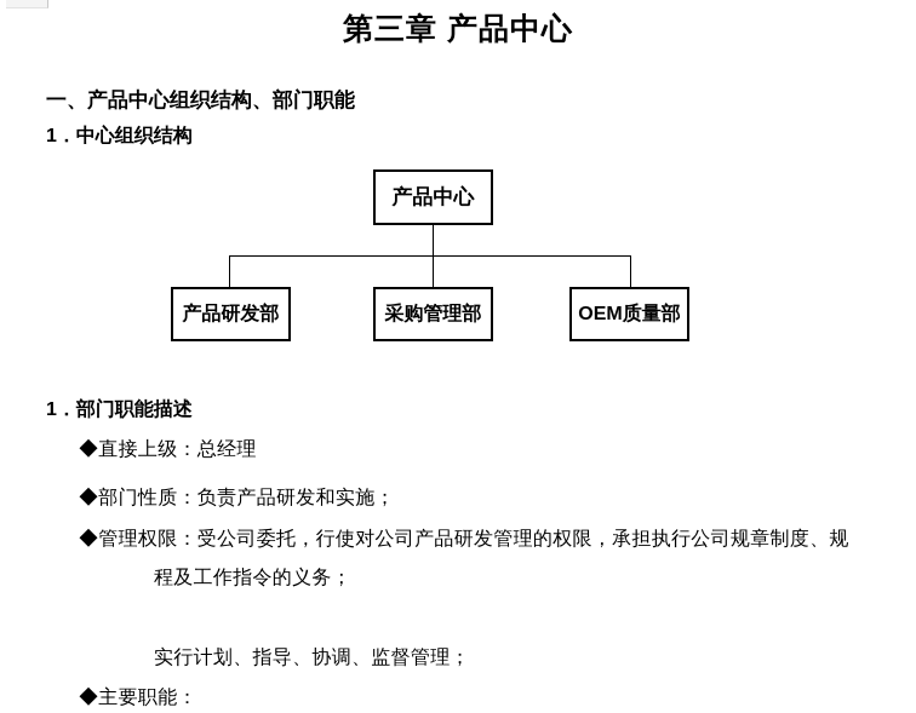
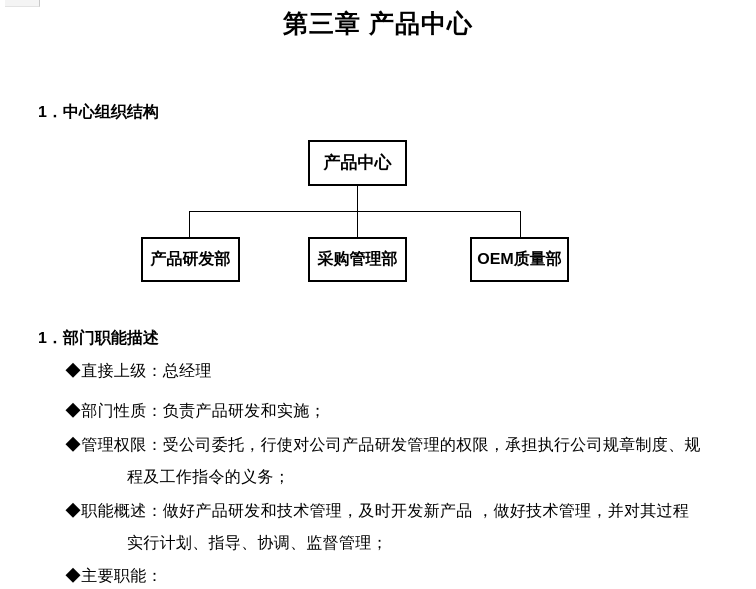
  第三章 产品中心
- 一、产品中心组织结构、部门职能
  1．中心组织结构
  产品中心
  产品研发部
  采购管理部
  OEM质量部
  1．部门职能描述
  ◆直接上级：总经理
  ◆部门性质：负责产品研发和实施；
  ◆管理权限：受公司委托，行使对公司产品研发管理的权限，承担执行公司规章制度、规
  程及工作指令的义务；
+ ◆职能概述：做好产品研发和技术管理，及时开发新产品 ，做好技术管理，并对其过程
  实行计划、指导、协调、监督管理；
  ◆主要职能：
